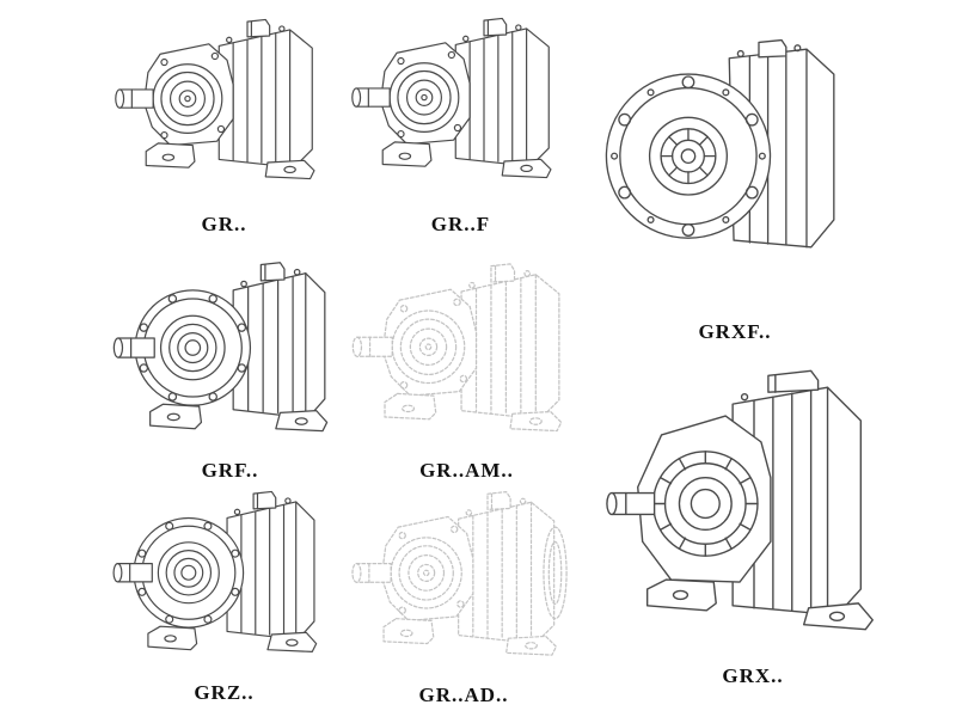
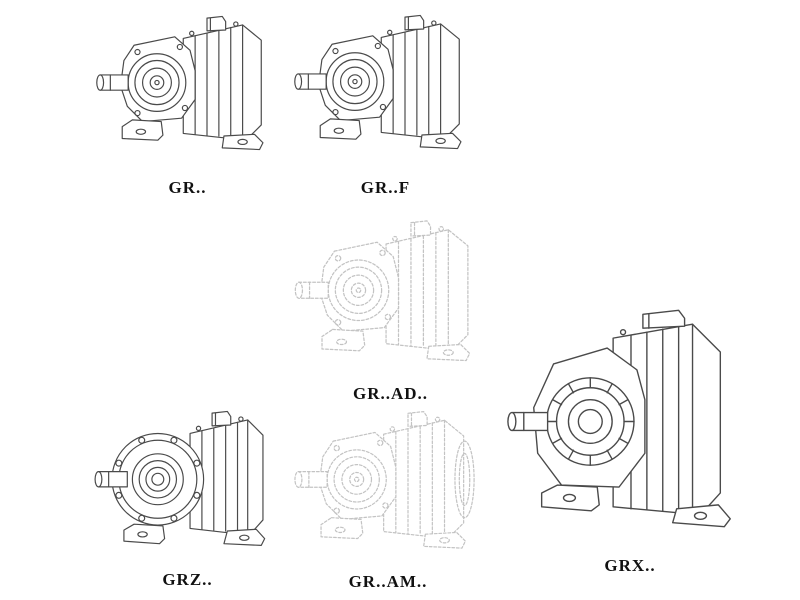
  GR..
  GR..F
- GRXF..
- GRF..
- GR..AM..
+ GR..AD..
  GRX..
  GRZ..
- GR..AD..
+ GR..AM..
